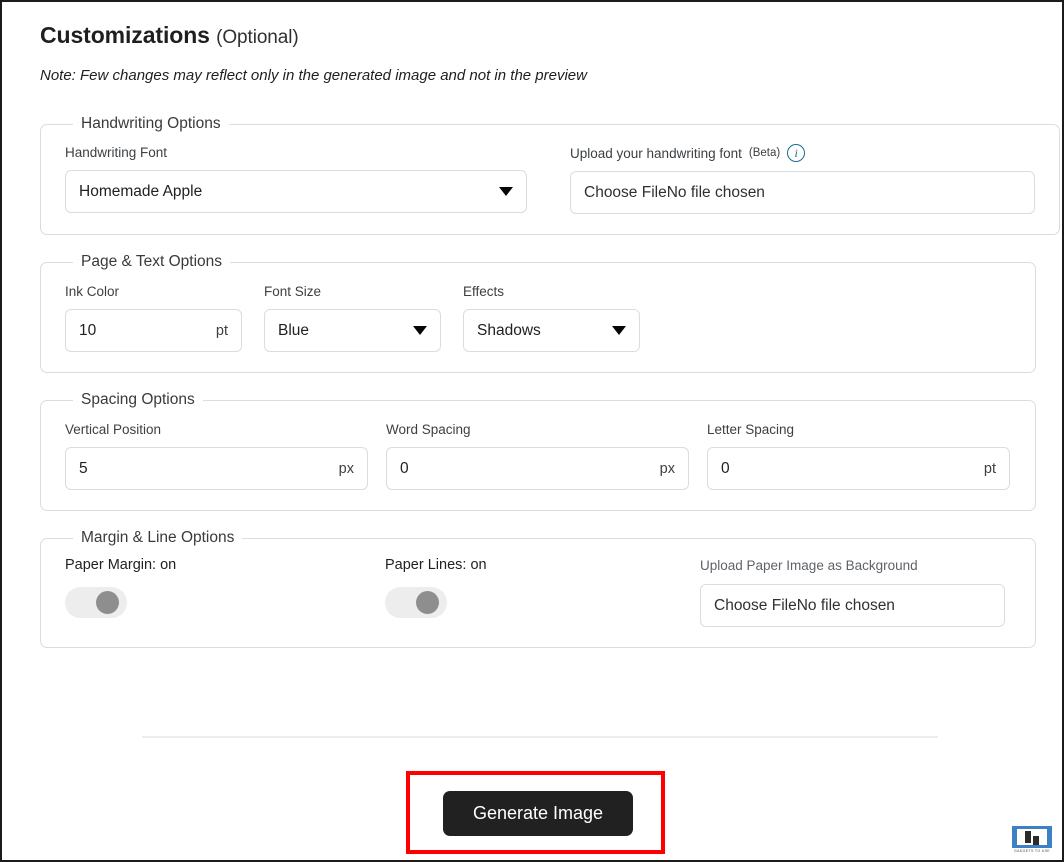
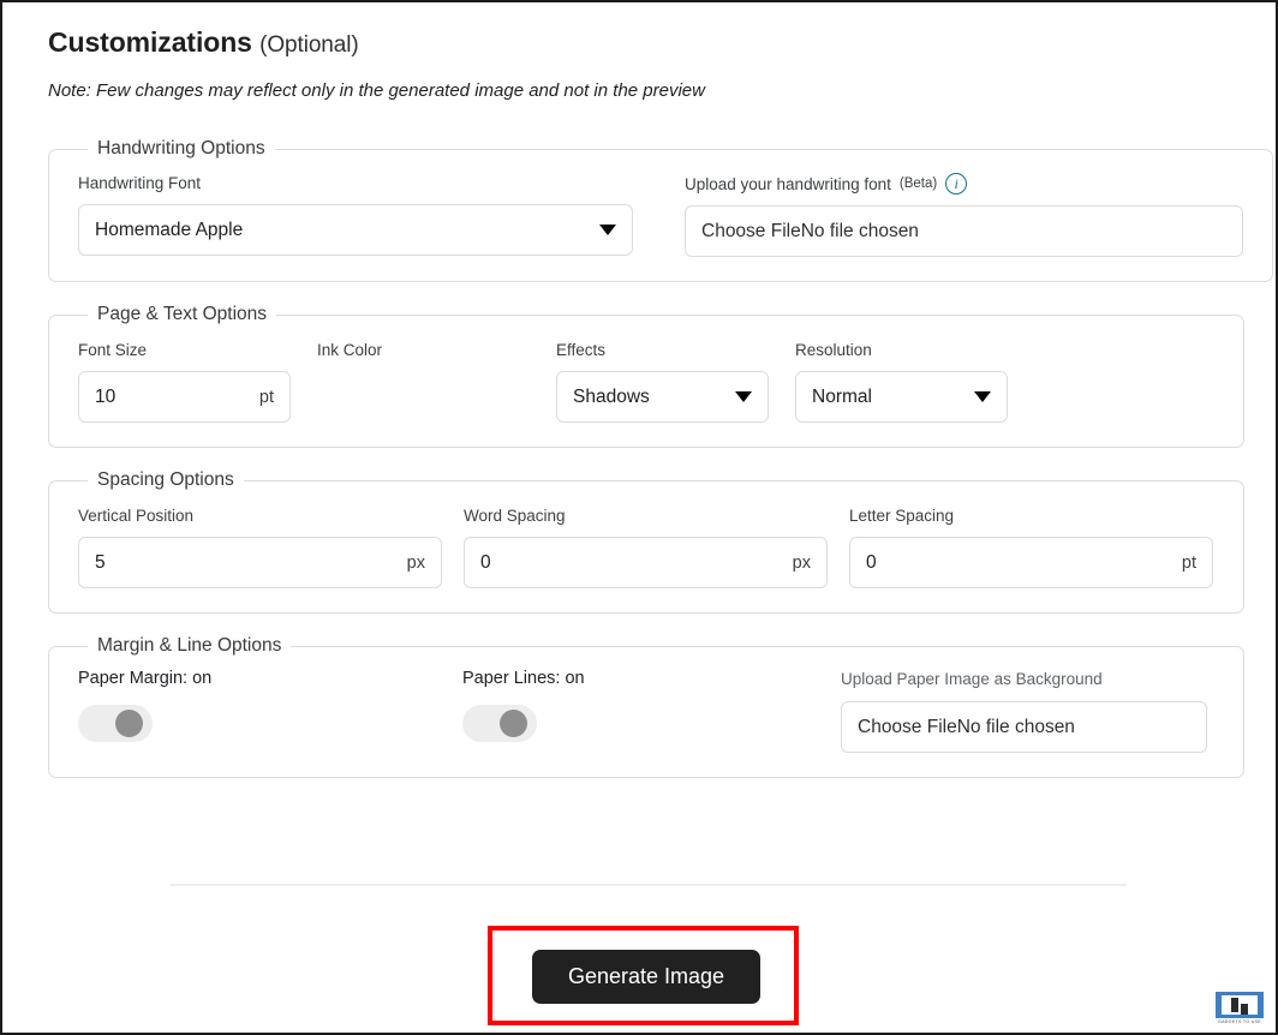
  Customizations (Optional)
  Note: Few changes may reflect only in the generated image and not in the preview
  Handwriting Options
  Handwriting Font
  Homemade Apple
  Upload your handwriting font
  (Beta)
  i
  Choose FileNo file chosen
  Page & Text Options
- Ink Color
+ Font Size
  10
  pt
- Font Size
+ Ink Color
- Blue
  Effects
  Shadows
+ Resolution
+ Normal
  Spacing Options
  Vertical Position
  5
  px
  Word Spacing
  0
  px
  Letter Spacing
  0
  pt
  Margin & Line Options
  Paper Margin: on
  Paper Lines: on
  Upload Paper Image as Background
  Choose FileNo file chosen
  Generate Image
